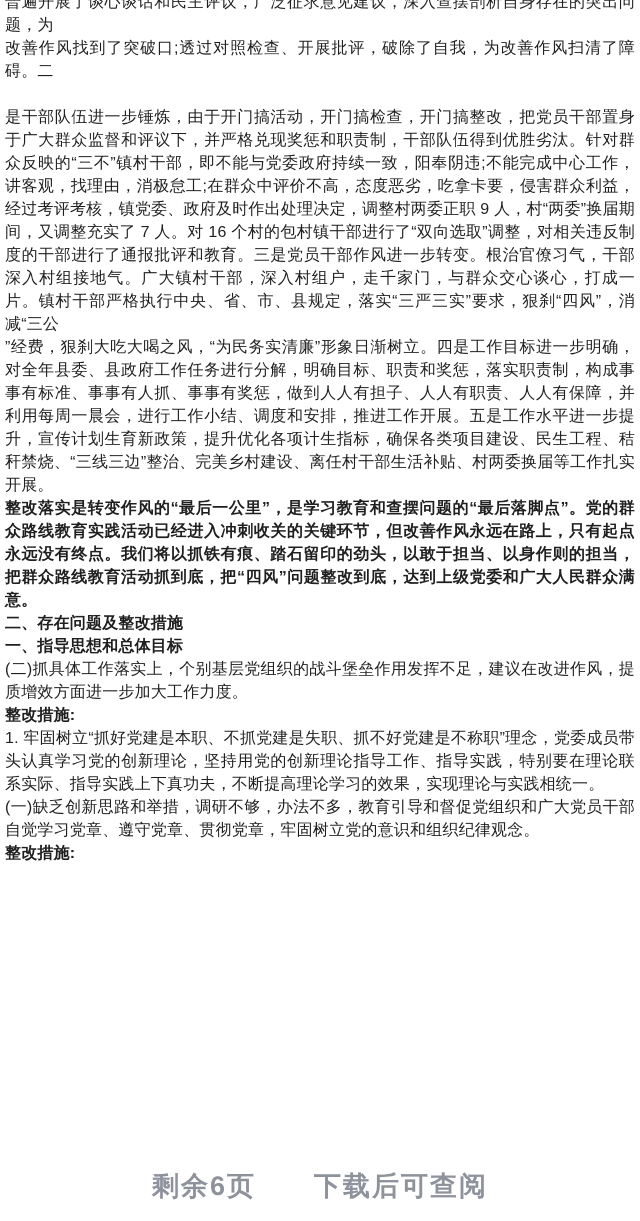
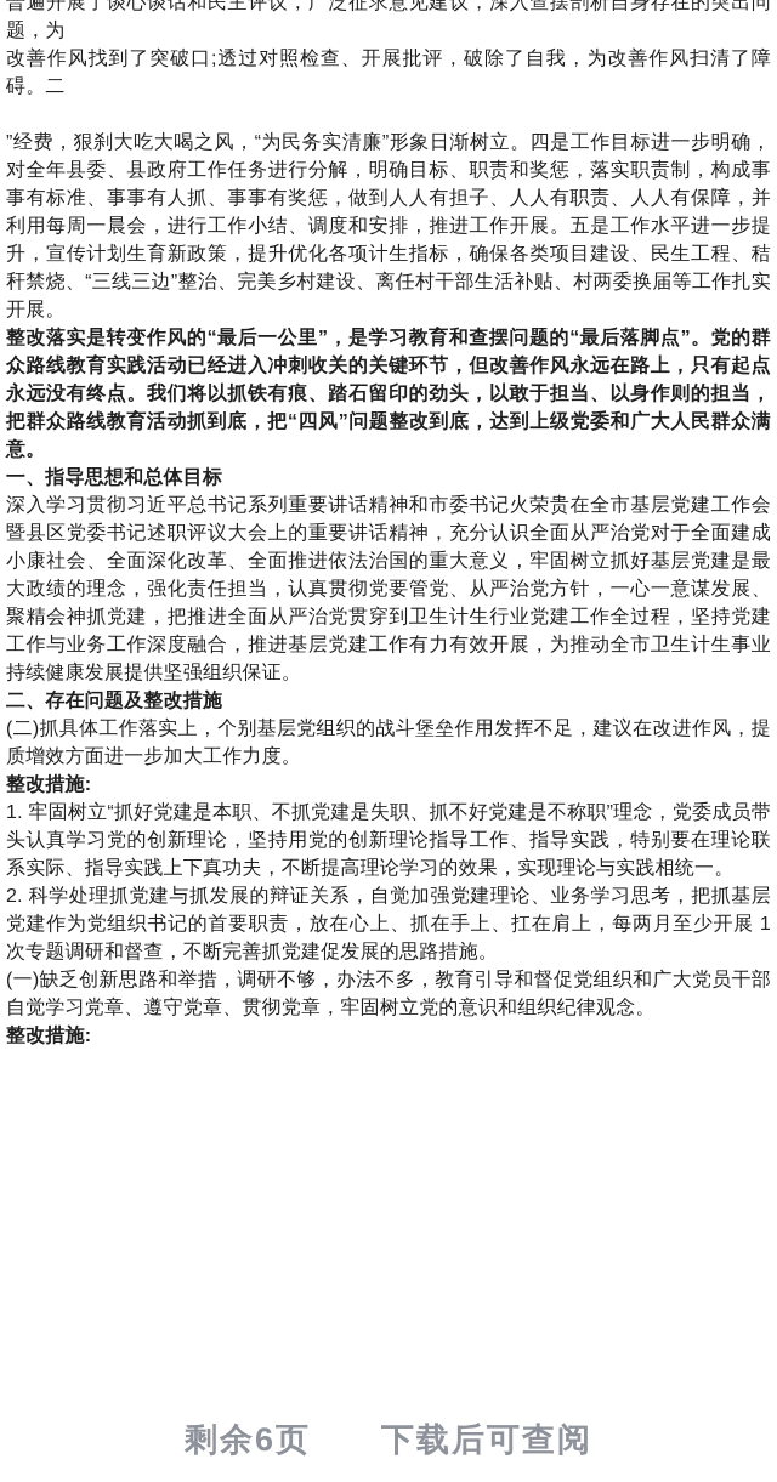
  普遍开展了谈心谈话和民主评议，广泛征求意见建议，深入查摆剖析自身存在的突出问题，为
  改善作风找到了突破口;透过对照检查、开展批评，破除了自我，为改善作风扫清了障碍。二
- 是干部队伍进一步锤炼，由于开门搞活动，开门搞检查，开门搞整改，把党员干部置身于广大群众监督和评议下，并严格兑现奖惩和职责制，干部队伍得到优胜劣汰。针对群众反映的“三不”镇村干部，即不能与党委政府持续一致，阳奉阴违;不能完成中心工作，讲客观，找理由，消极怠工;在群众中评价不高，态度恶劣，吃拿卡要，侵害群众利益，经过考评考核，镇党委、政府及时作出处理决定，调整村两委正职 9 人，村“两委”换届期间，又调整充实了 7 人。对 16 个村的包村镇干部进行了“双向选取”调整，对相关违反制度的干部进行了通报批评和教育。三是党员干部作风进一步转变。根治官僚习气，干部深入村组接地气。广大镇村干部，深入村组户，走千家门，与群众交心谈心，打成一片。镇村干部严格执行中央、省、市、县规定，落实“三严三实”要求，狠刹“四风”，消减“三公
  ”经费，狠刹大吃大喝之风，“为民务实清廉”形象日渐树立。四是工作目标进一步明确，对全年县委、县政府工作任务进行分解，明确目标、职责和奖惩，落实职责制，构成事事有标准、事事有人抓、事事有奖惩，做到人人有担子、人人有职责、人人有保障，并利用每周一晨会，进行工作小结、调度和安排，推进工作开展。五是工作水平进一步提升，宣传计划生育新政策，提升优化各项计生指标，确保各类项目建设、民生工程、秸秆禁烧、“三线三边”整治、完美乡村建设、离任村干部生活补贴、村两委换届等工作扎实开展。
  整改落实是转变作风的“最后一公里”，是学习教育和查摆问题的“最后落脚点”。党的群众路线教育实践活动已经进入冲刺收关的关键环节，但改善作风永远在路上，只有起点永远没有终点。我们将以抓铁有痕、踏石留印的劲头，以敢于担当、以身作则的担当，把群众路线教育活动抓到底，把“四风”问题整改到底，达到上级党委和广大人民群众满意。
- 二、存在问题及整改措施
+ 一、指导思想和总体目标
+ 深入学习贯彻习近平总书记系列重要讲话精神和市委书记火荣贵在全市基层党建工作会暨县区党委书记述职评议大会上的重要讲话精神，充分认识全面从严治党对于全面建成小康社会、全面深化改革、全面推进依法治国的重大意义，牢固树立抓好基层党建是最大政绩的理念，强化责任担当，认真贯彻党要管党、从严治党方针，一心一意谋发展、聚精会神抓党建，把推进全面从严治党贯穿到卫生计生行业党建工作全过程，坚持党建工作与业务工作深度融合，推进基层党建工作有力有效开展，为推动全市卫生计生事业持续健康发展提供坚强组织保证。
- 一、指导思想和总体目标
+ 二、存在问题及整改措施
  (二)抓具体工作落实上，个别基层党组织的战斗堡垒作用发挥不足，建议在改进作风，提质增效方面进一步加大工作力度。
  整改措施:
  1. 牢固树立“抓好党建是本职、不抓党建是失职、抓不好党建是不称职”理念，党委成员带头认真学习党的创新理论，坚持用党的创新理论指导工作、指导实践，特别要在理论联系实际、指导实践上下真功夫，不断提高理论学习的效果，实现理论与实践相统一。
+ 2. 科学处理抓党建与抓发展的辩证关系，自觉加强党建理论、业务学习思考，把抓基层党建作为党组织书记的首要职责，放在心上、抓在手上、扛在肩上，每两月至少开展 1 次专题调研和督查，不断完善抓党建促发展的思路措施。
  (一)缺乏创新思路和举措，调研不够，办法不多，教育引导和督促党组织和广大党员干部自觉学习党章、遵守党章、贯彻党章，牢固树立党的意识和组织纪律观念。
  整改措施:
  剩余6页 下载后可查阅
